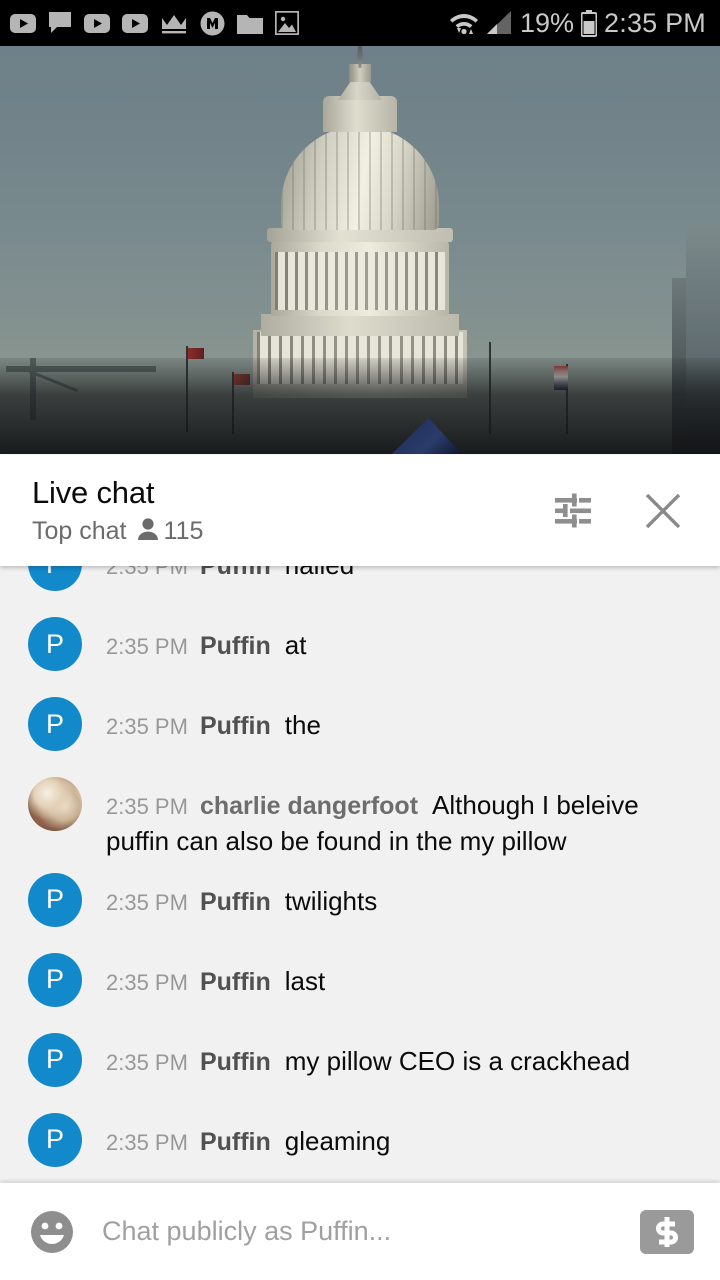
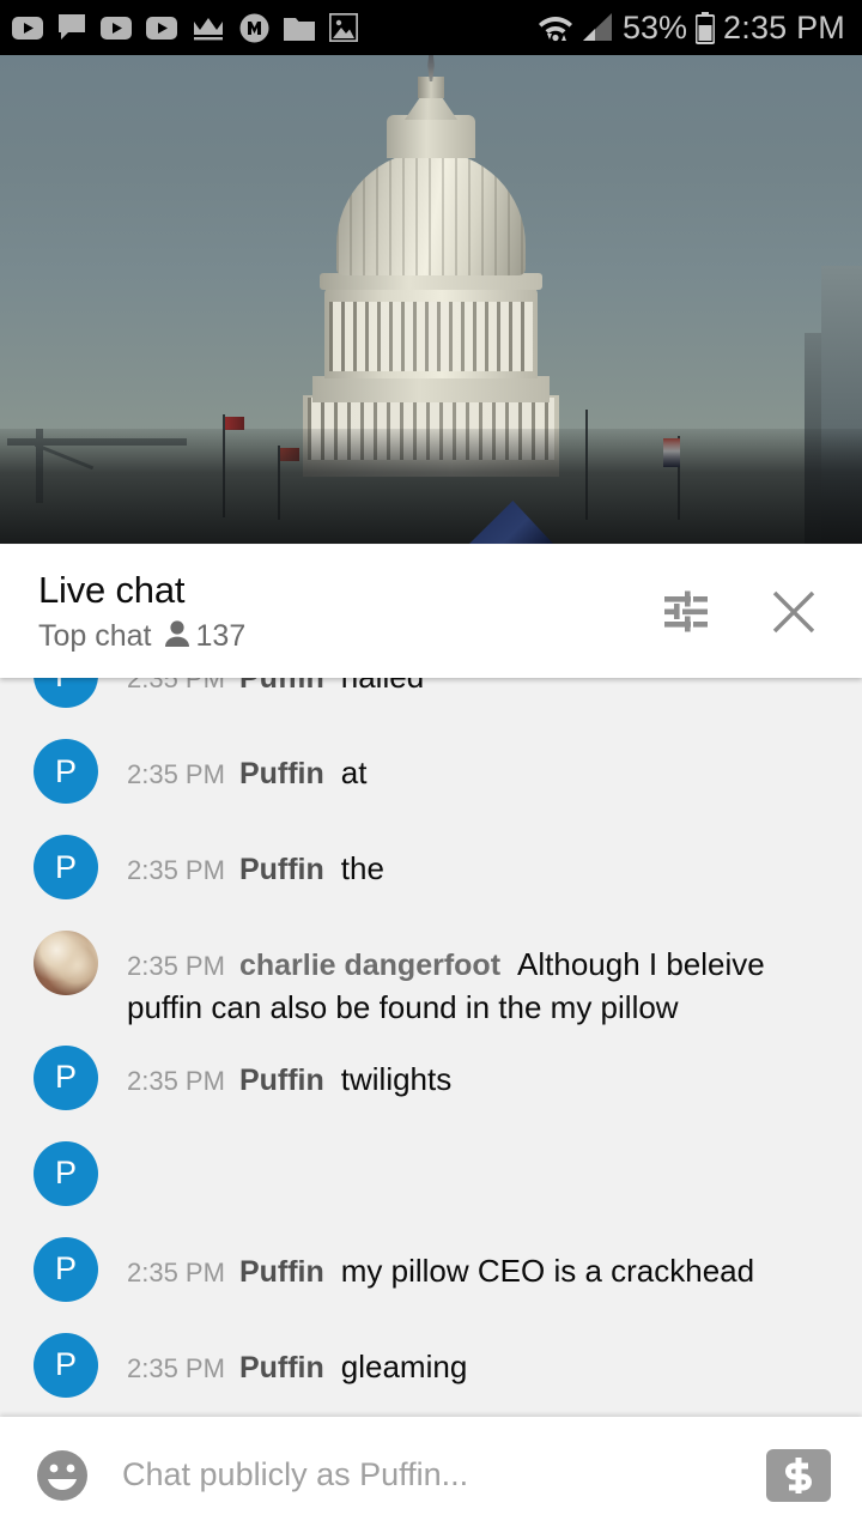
- 19%
+ 53%
  2:35 PM
  Live chat
  Top chat
- 115
+ 137
  P
  2:35 PM Puffin at
  P
  2:35 PM Puffin the
  2:35 PM charlie dangerfoot Although I beleive puffin can also be found in the my pillow
  P
  2:35 PM Puffin twilights
  P
- 2:35 PM Puffin last
  P
  2:35 PM Puffin my pillow CEO is a crackhead
  P
  2:35 PM Puffin gleaming
  Chat publicly as Puffin...
